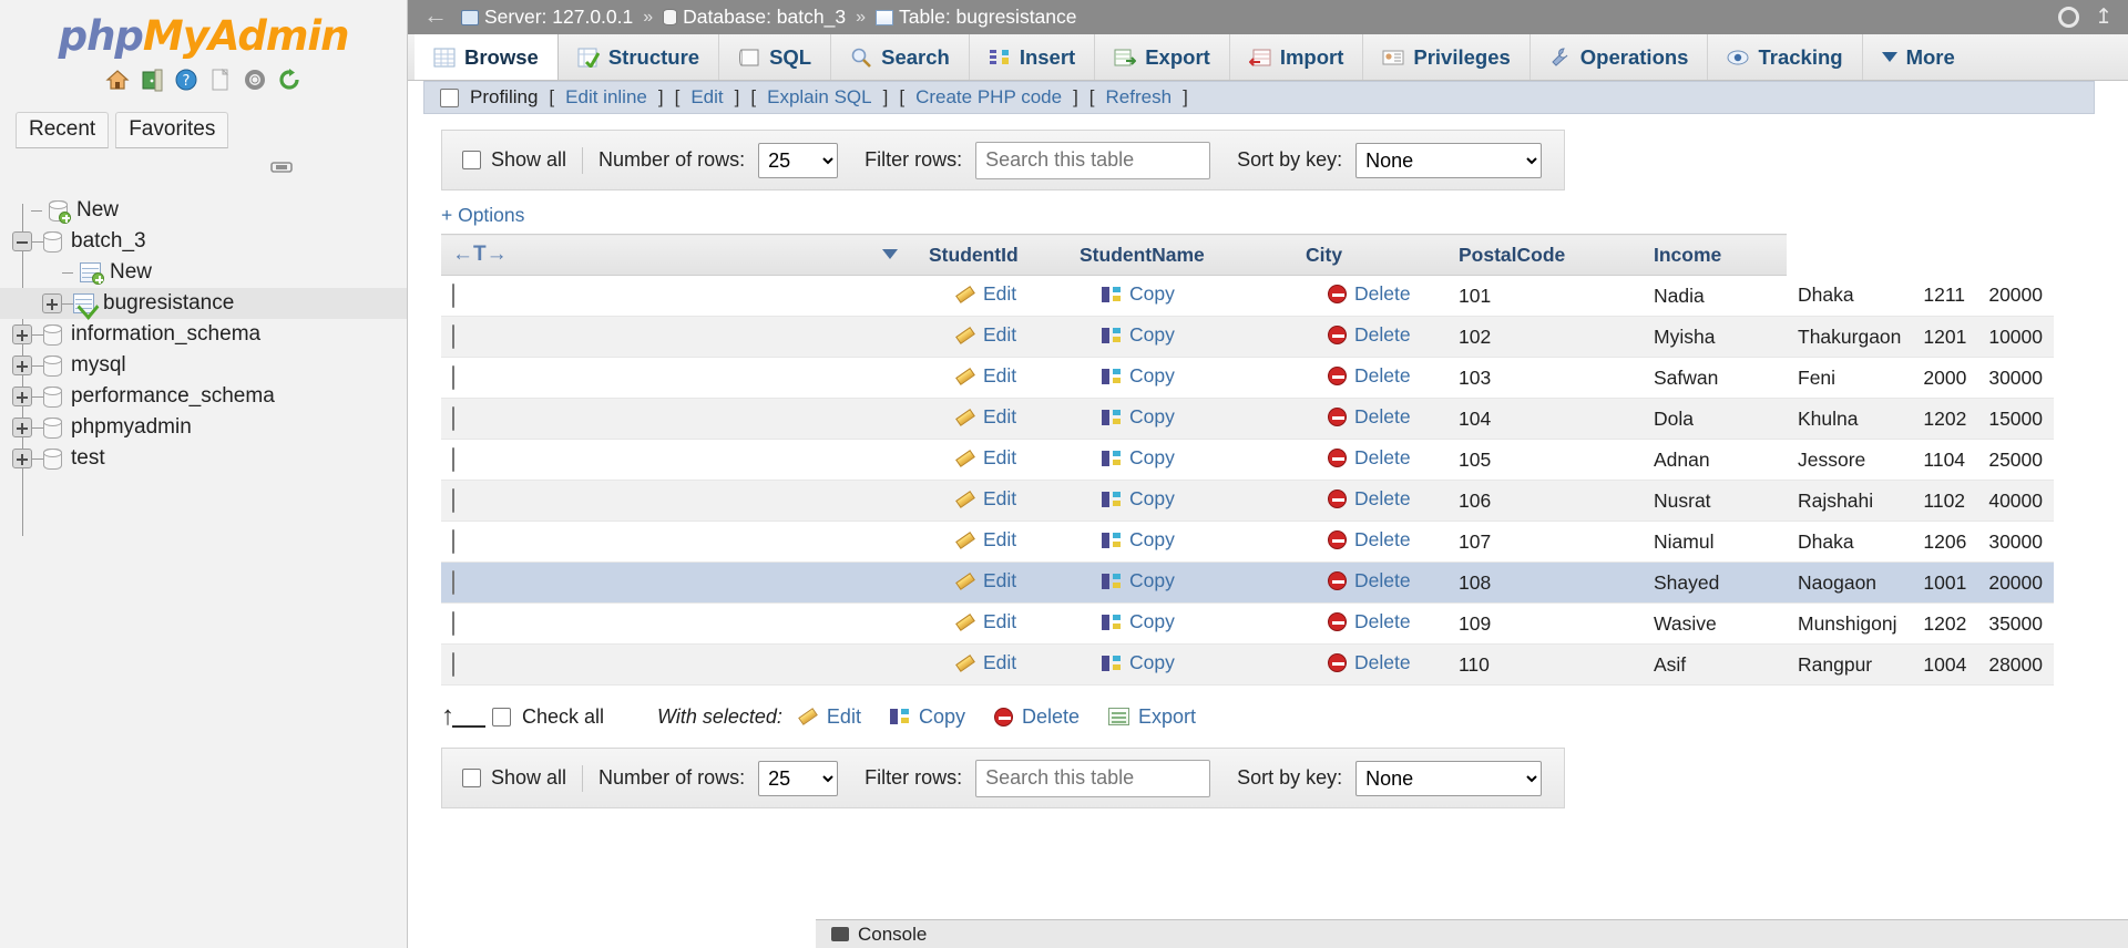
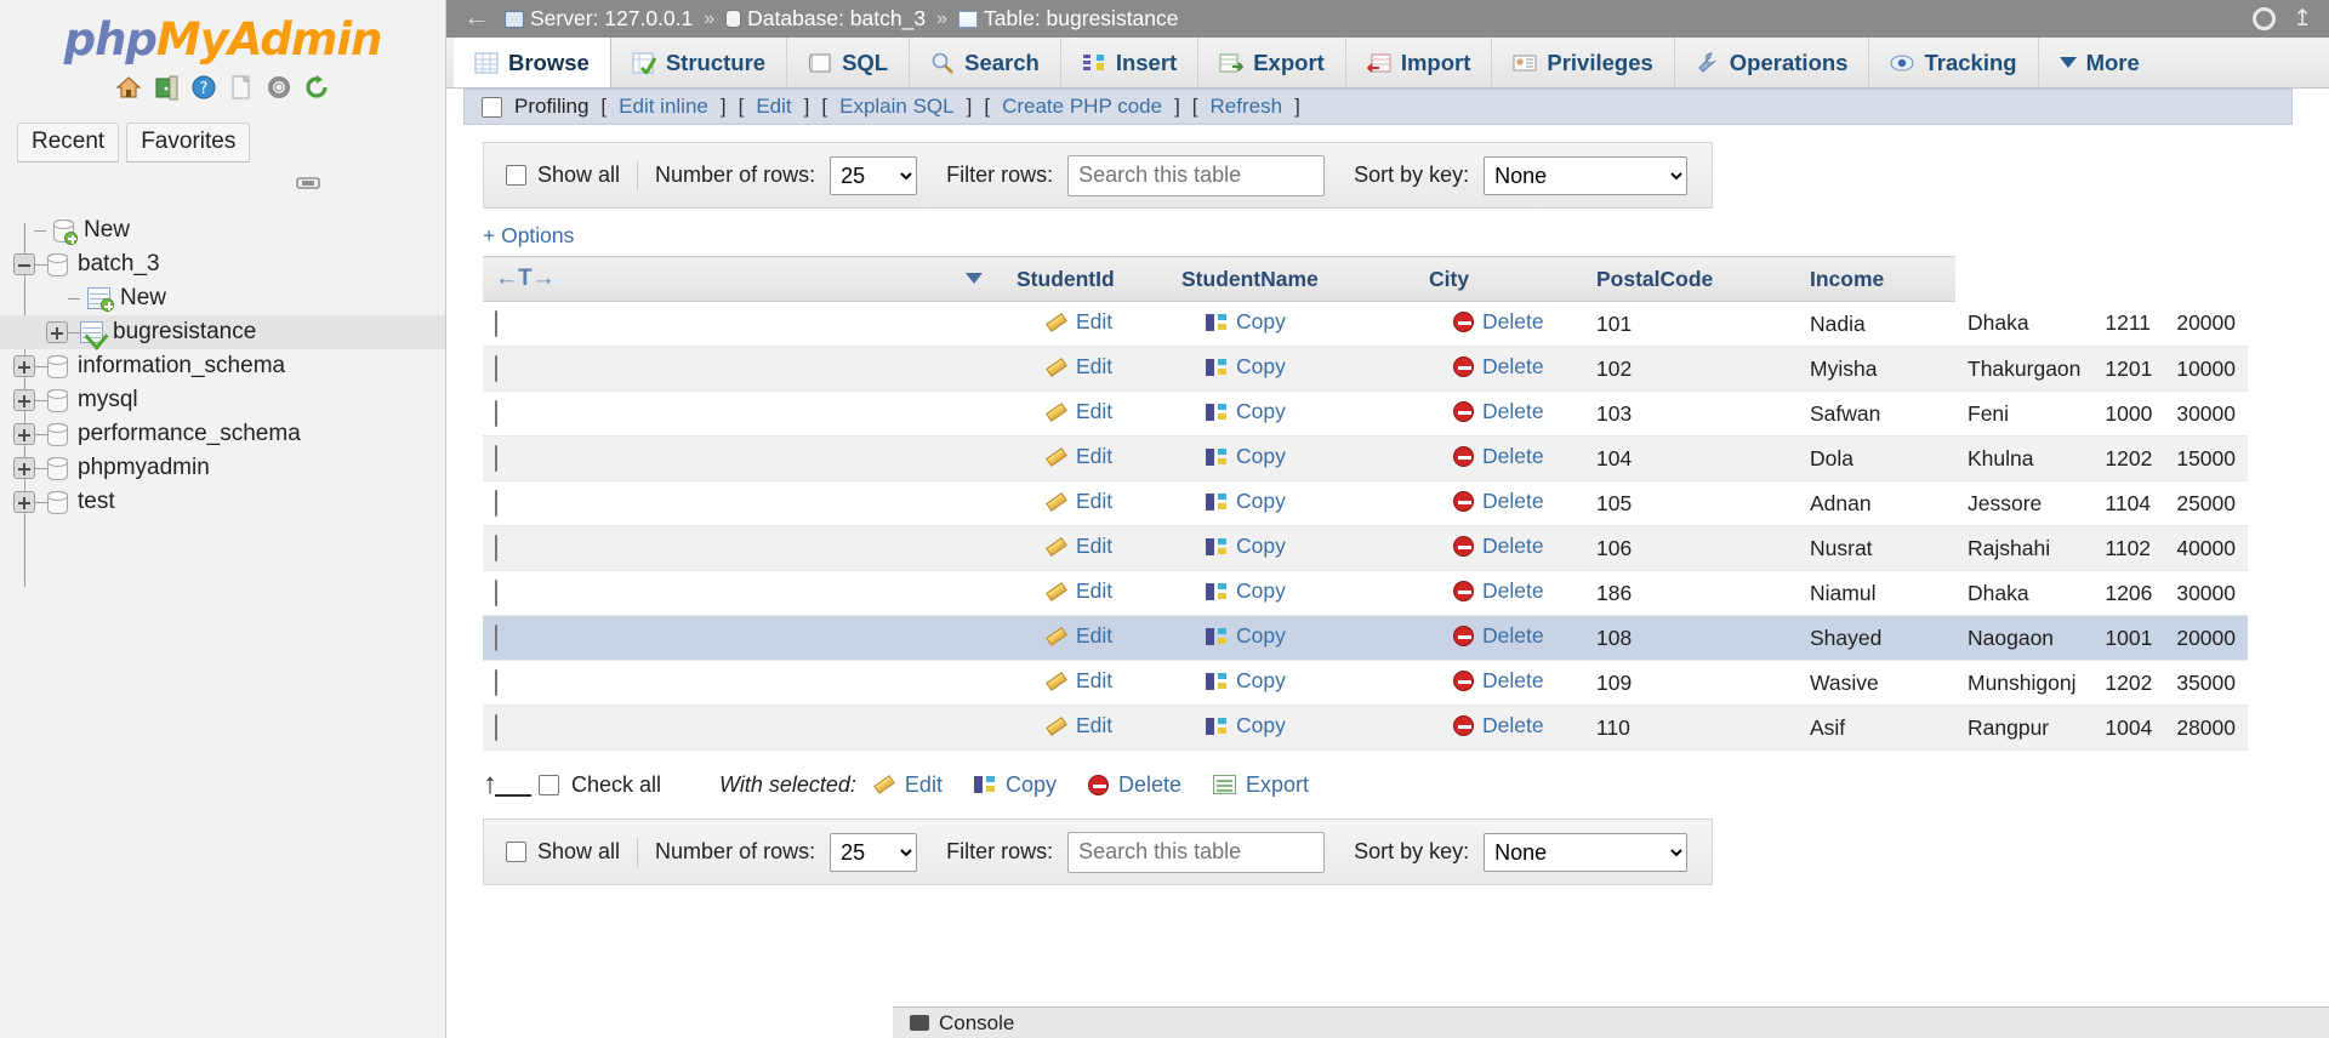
  phpMyAdmin
  ?
  Recent
  Favorites
  New
  batch_3
  New
  bugresistance
  information_schema
  mysql
  performance_schema
  phpmyadmin
  test
  ←
  Server: 127.0.0.1
  »
  Database: batch_3
  »
  Table: bugresistance
  ↥
  Browse
  Structure
  SQL
  Search
  Insert
  Export
  Import
  Privileges
  Operations
  Tracking
  More
  Profiling
  [
  Edit inline
  ]
  [
  Edit
  ]
  [
  Explain SQL
  ]
  [
  Create PHP code
  ]
  [
  Refresh
  ]
  Show all
  Number of rows:
  25
  Filter rows:
  Search this table
  Sort by key:
  None
  + Options
  ←T→	StudentId	StudentName	City	PostalCode	Income
  	Edit	Copy	Delete	101	Nadia	Dhaka	1211	20000
  	Edit	Copy	Delete	102	Myisha	Thakurgaon	1201	10000
- 	Edit	Copy	Delete	103	Safwan	Feni	2000	30000
+ 	Edit	Copy	Delete	103	Safwan	Feni	1000	30000
  	Edit	Copy	Delete	104	Dola	Khulna	1202	15000
  	Edit	Copy	Delete	105	Adnan	Jessore	1104	25000
  	Edit	Copy	Delete	106	Nusrat	Rajshahi	1102	40000
- 	Edit	Copy	Delete	107	Niamul	Dhaka	1206	30000
+ 	Edit	Copy	Delete	186	Niamul	Dhaka	1206	30000
  	Edit	Copy	Delete	108	Shayed	Naogaon	1001	20000
  	Edit	Copy	Delete	109	Wasive	Munshigonj	1202	35000
  	Edit	Copy	Delete	110	Asif	Rangpur	1004	28000
  ↑
  Check all
  With selected:
  Edit
  Copy
  Delete
  Export
  Show all
  Number of rows:
  25
  Filter rows:
  Search this table
  Sort by key:
  None
  Console
